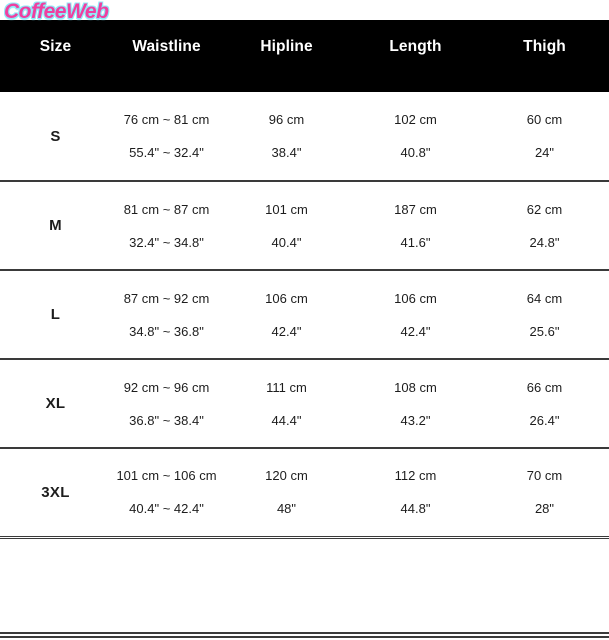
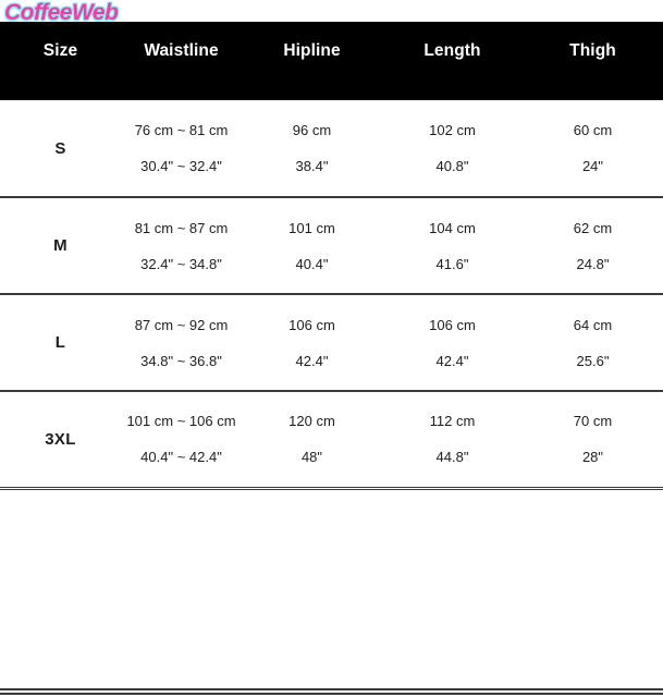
  CoffeeWeb
  Size	Waistline	Hipline	Length	Thigh
- S	76 cm ~ 81 cm 55.4" ~ 32.4"	96 cm 38.4"	102 cm 40.8"	60 cm 24"
+ S	76 cm ~ 81 cm 30.4" ~ 32.4"	96 cm 38.4"	102 cm 40.8"	60 cm 24"
- M	81 cm ~ 87 cm 32.4" ~ 34.8"	101 cm 40.4"	187 cm 41.6"	62 cm 24.8"
+ M	81 cm ~ 87 cm 32.4" ~ 34.8"	101 cm 40.4"	104 cm 41.6"	62 cm 24.8"
  L	87 cm ~ 92 cm 34.8" ~ 36.8"	106 cm 42.4"	106 cm 42.4"	64 cm 25.6"
- XL	92 cm ~ 96 cm 36.8" ~ 38.4"	111 cm 44.4"	108 cm 43.2"	66 cm 26.4"
  3XL	101 cm ~ 106 cm 40.4" ~ 42.4"	120 cm 48"	112 cm 44.8"	70 cm 28"
